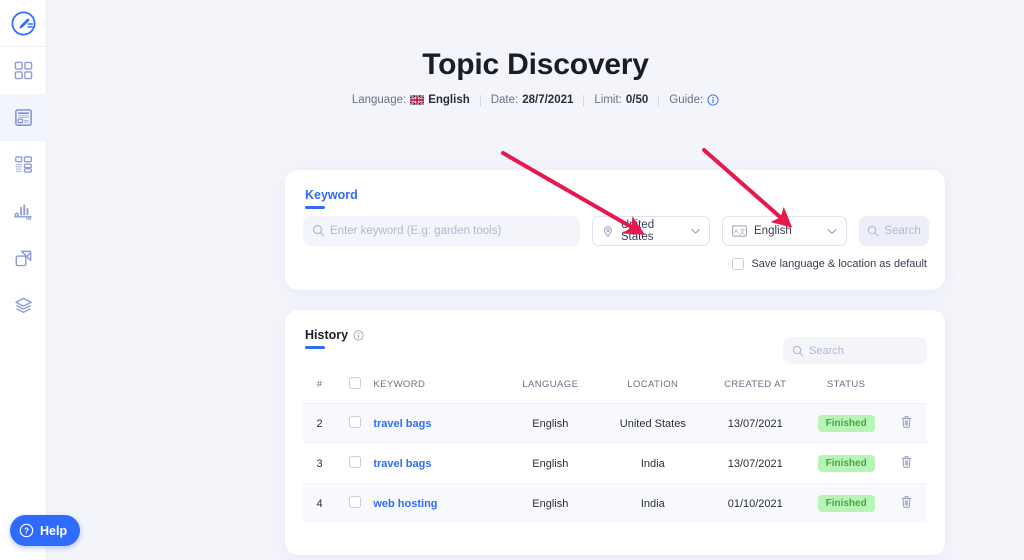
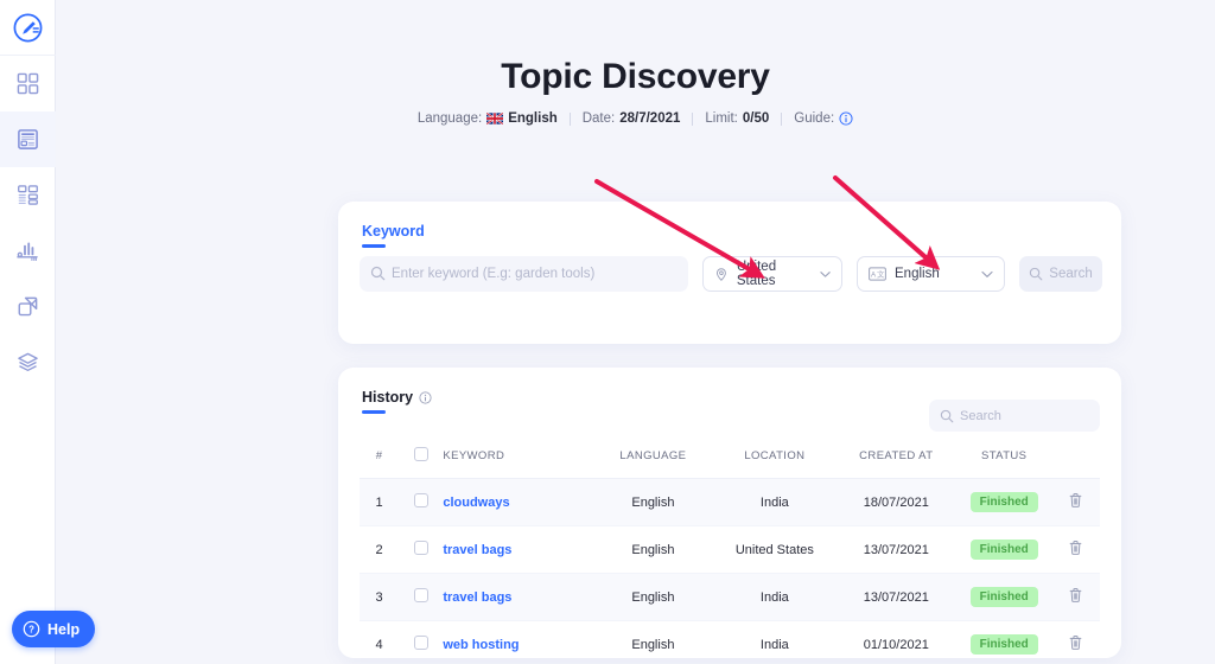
  ?
  Help
  Topic Discovery
  Language:
  English
  Date:
  28/7/2021
  Limit:
  0/50
  Guide:
  Keyword
  Enter keyword (E.g: garden tools)
  nited States
  English
  Search
- Save language & location as default
  History
  Search
  #		KEYWORD	LANGUAGE	LOCATION	CREATED AT	STATUS
+ 1		cloudways	English	India	18/07/2021	Finished
  2		travel bags	English	United States	13/07/2021	Finished
  3		travel bags	English	India	13/07/2021	Finished
  4		web hosting	English	India	01/10/2021	Finished
